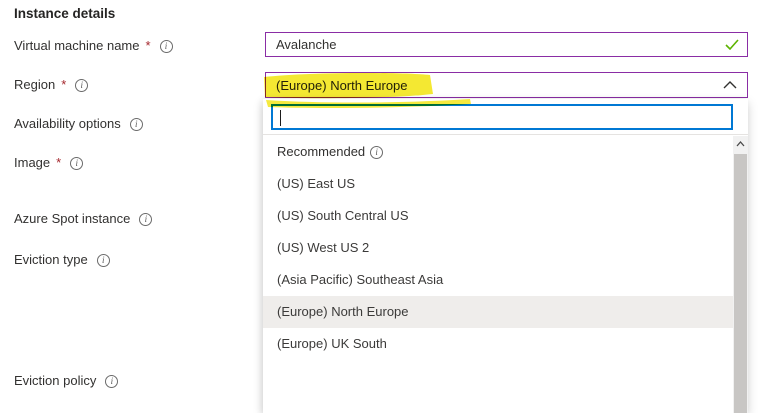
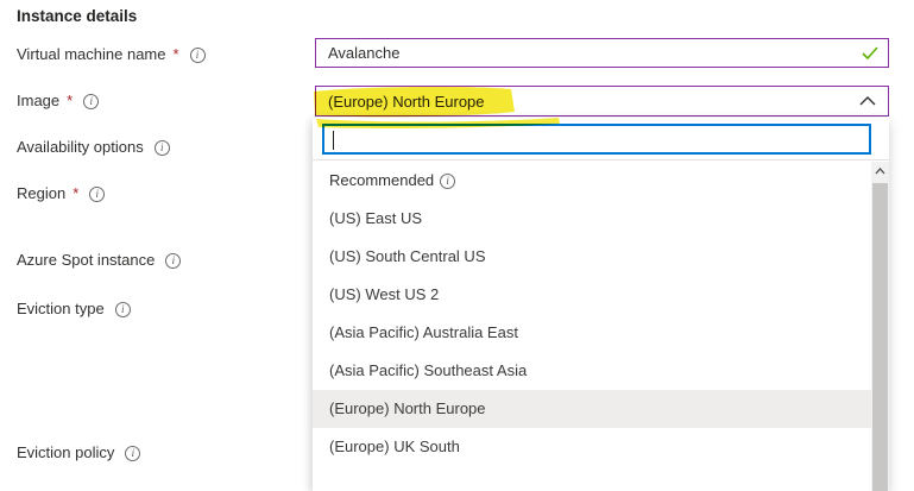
  Instance details
  Virtual machine name
  *
  i
- Region
+ Image
  *
  i
  Availability options
  i
- Image
+ Region
  *
  i
  Azure Spot instance
  i
  Eviction type
  i
  Eviction policy
  i
  Avalanche
  (Europe) North Europe
  Recommended
  i
  (US) East US
  (US) South Central US
  (US) West US 2
+ (Asia Pacific) Australia East
  (Asia Pacific) Southeast Asia
  (Europe) North Europe
  (Europe) UK South
